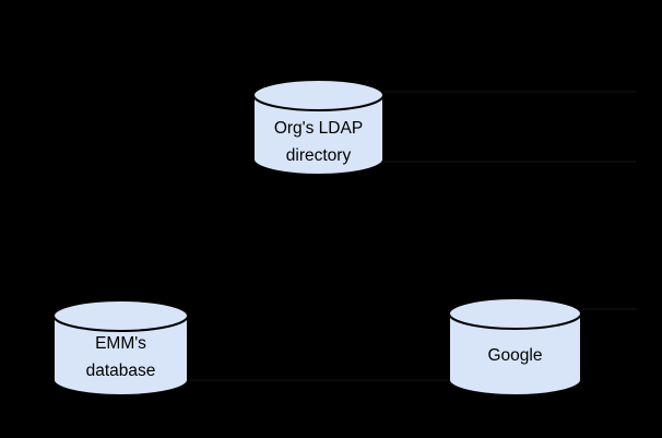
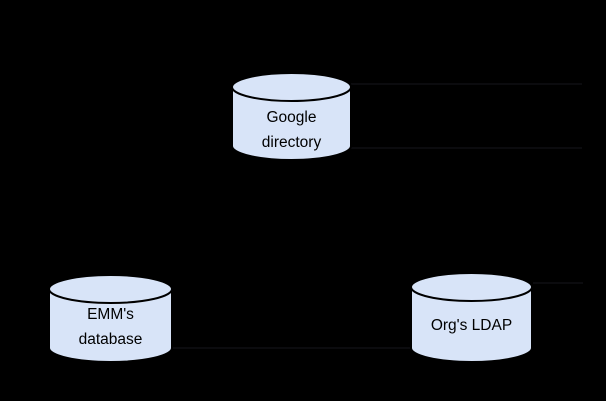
- Org's LDAP
+ Google
  directory
  EMM's
  database
- Google
+ Org's LDAP
